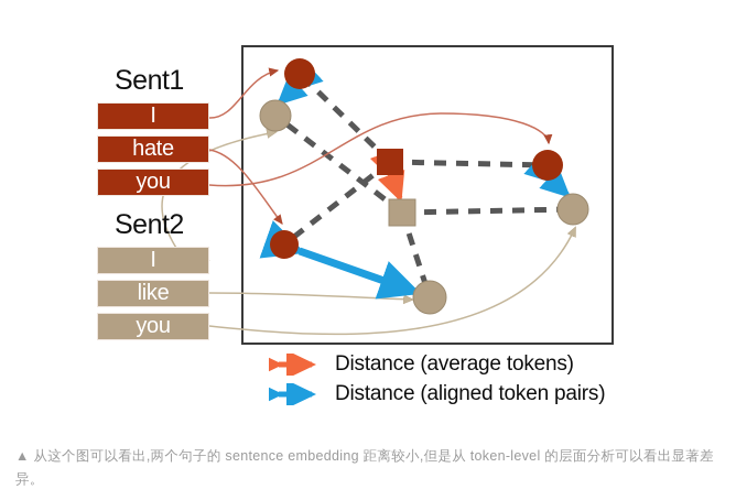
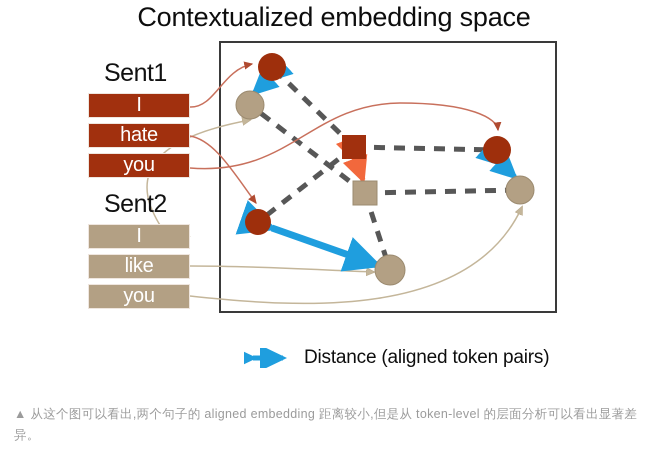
+ Contextualized embedding space
  Sent1
  I
  hate
  you
  Sent2
  I
  like
  you
- Distance (average tokens)
  Distance (aligned token pairs)
- ▲ 从这个图可以看出,两个句子的 sentence embedding 距离较小,但是从 token-level 的层面分析可以看出显著差异。
+ ▲ 从这个图可以看出,两个句子的 aligned embedding 距离较小,但是从 token-level 的层面分析可以看出显著差异。
